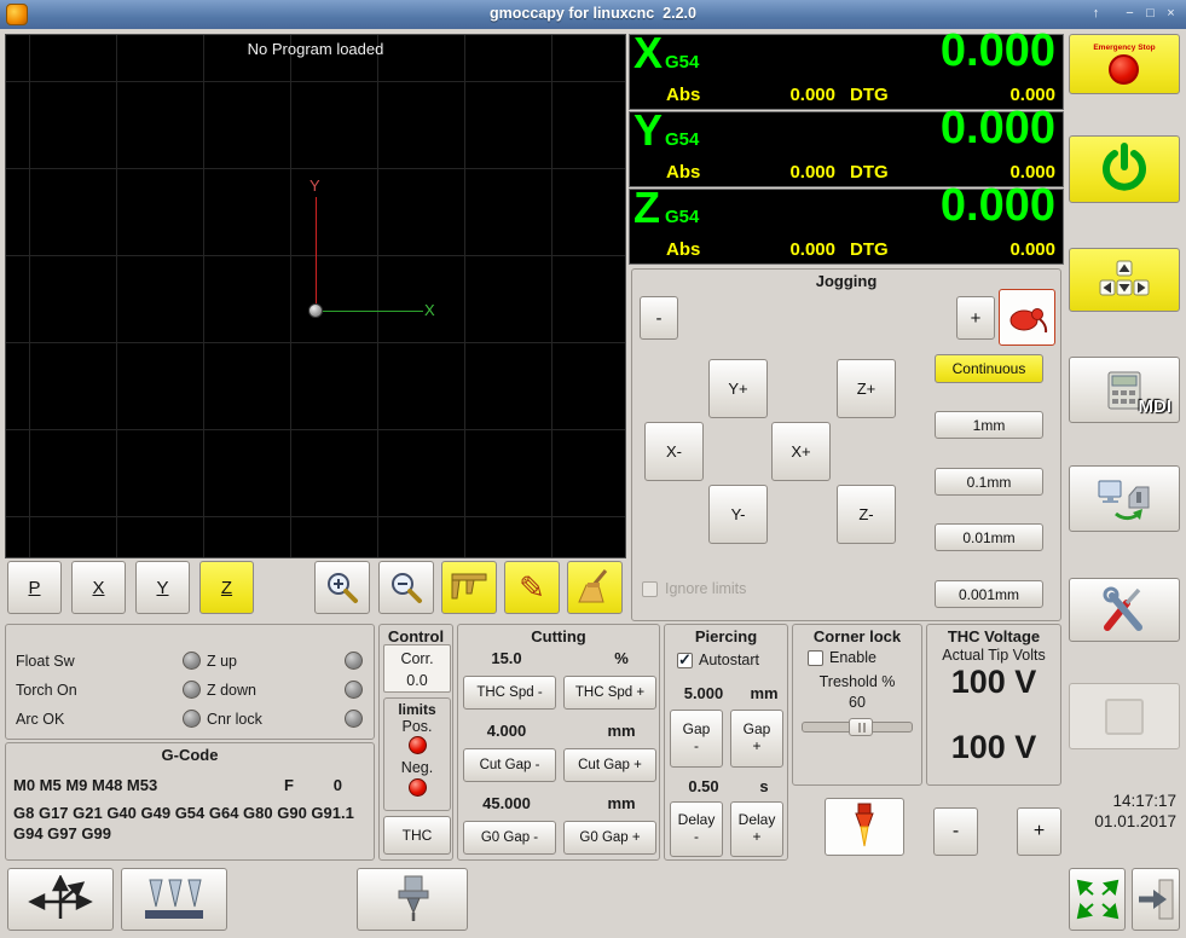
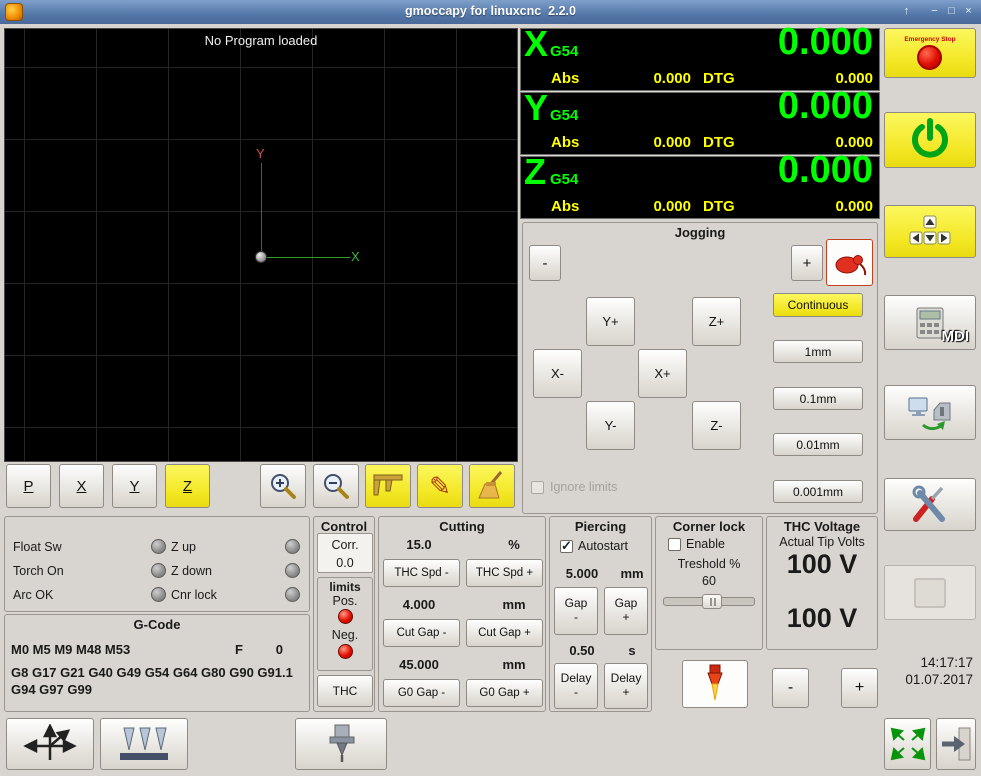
  gmoccapy for linuxcnc 2.2.0
  ↑
  −
  □
  ×
  No Program loaded
  Y
  X
  P
  X
  Y
  Z
  ✎
  X
  G54
  0.000
  Abs
  0.000
  DTG
  0.000
  Y
  G54
  0.000
  Abs
  0.000
  DTG
  0.000
  Z
  G54
  0.000
  Abs
  0.000
  DTG
  0.000
  Jogging
  -
  +
  Continuous
  Y+
  Z+
  X-
  X+
  Y-
  Z-
  1mm
  0.1mm
  0.01mm
  0.001mm
  Ignore limits
  Float Sw
  Torch On
  Arc OK
  Z up
  Z down
  Cnr lock
  G-Code
  M0 M5 M9 M48 M53
  F
  0
  G8 G17 G21 G40 G49 G54 G64 G80 G90 G91.1 G94 G97 G99
  Control
  Corr.
  0.0
  limits
  Pos.
  Neg.
  THC
  Cutting
  15.0
  %
  THC Spd -
  THC Spd +
  4.000
  mm
  Cut Gap -
  Cut Gap +
  45.000
  mm
  G0 Gap -
  G0 Gap +
  Piercing
  Autostart
  5.000
  mm
  Gap
  -
  Gap
  +
  0.50
  s
  Delay
  -
  Delay
  +
  Corner lock
  Enable
  Treshold %
  60
  THC Voltage
  Actual Tip Volts
  100 V
  100 V
  -
  +
  MDI
  14:17:17
- 01.01.2017
+ 01.07.2017
